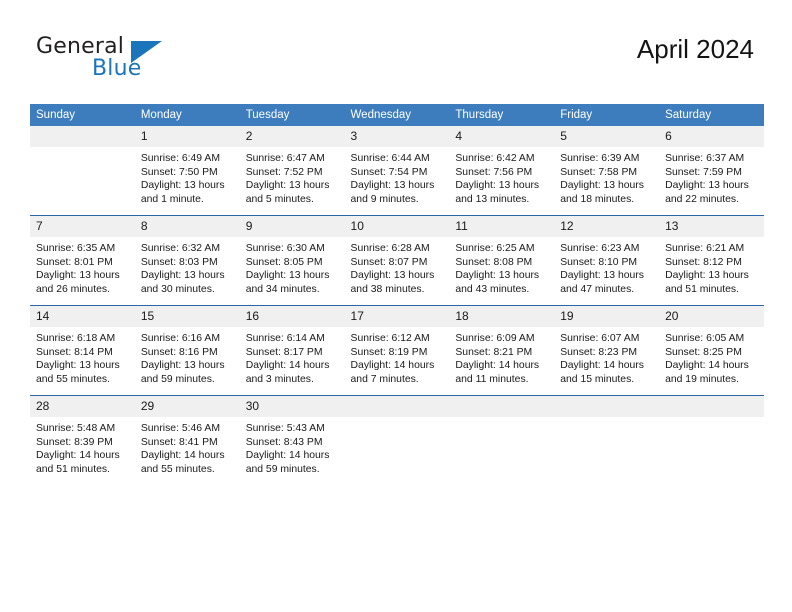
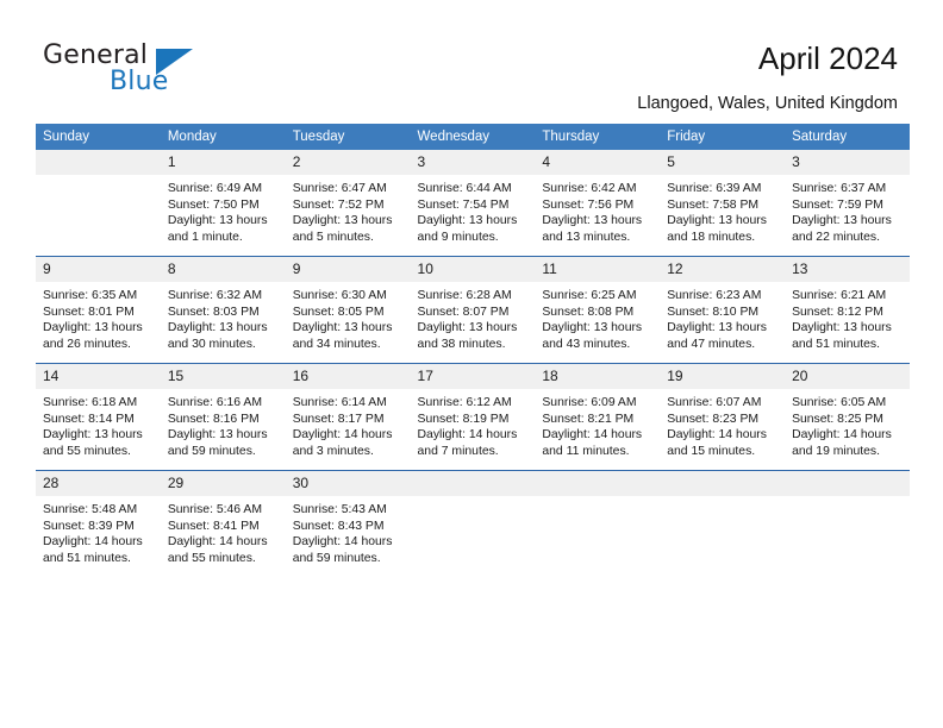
  General
  Blue
  April 2024
+ Llangoed, Wales, United Kingdom
  Sunday	Monday	Tuesday	Wednesday	Thursday	Friday	Saturday
- 	1Sunrise: 6:49 AMSunset: 7:50 PMDaylight: 13 hoursand 1 minute.	2Sunrise: 6:47 AMSunset: 7:52 PMDaylight: 13 hoursand 5 minutes.	3Sunrise: 6:44 AMSunset: 7:54 PMDaylight: 13 hoursand 9 minutes.	4Sunrise: 6:42 AMSunset: 7:56 PMDaylight: 13 hoursand 13 minutes.	5Sunrise: 6:39 AMSunset: 7:58 PMDaylight: 13 hoursand 18 minutes.	6Sunrise: 6:37 AMSunset: 7:59 PMDaylight: 13 hoursand 22 minutes.
+ 	1Sunrise: 6:49 AMSunset: 7:50 PMDaylight: 13 hoursand 1 minute.	2Sunrise: 6:47 AMSunset: 7:52 PMDaylight: 13 hoursand 5 minutes.	3Sunrise: 6:44 AMSunset: 7:54 PMDaylight: 13 hoursand 9 minutes.	4Sunrise: 6:42 AMSunset: 7:56 PMDaylight: 13 hoursand 13 minutes.	5Sunrise: 6:39 AMSunset: 7:58 PMDaylight: 13 hoursand 18 minutes.	3Sunrise: 6:37 AMSunset: 7:59 PMDaylight: 13 hoursand 22 minutes.
- 7Sunrise: 6:35 AMSunset: 8:01 PMDaylight: 13 hoursand 26 minutes.	8Sunrise: 6:32 AMSunset: 8:03 PMDaylight: 13 hoursand 30 minutes.	9Sunrise: 6:30 AMSunset: 8:05 PMDaylight: 13 hoursand 34 minutes.	10Sunrise: 6:28 AMSunset: 8:07 PMDaylight: 13 hoursand 38 minutes.	11Sunrise: 6:25 AMSunset: 8:08 PMDaylight: 13 hoursand 43 minutes.	12Sunrise: 6:23 AMSunset: 8:10 PMDaylight: 13 hoursand 47 minutes.	13Sunrise: 6:21 AMSunset: 8:12 PMDaylight: 13 hoursand 51 minutes.
+ 9Sunrise: 6:35 AMSunset: 8:01 PMDaylight: 13 hoursand 26 minutes.	8Sunrise: 6:32 AMSunset: 8:03 PMDaylight: 13 hoursand 30 minutes.	9Sunrise: 6:30 AMSunset: 8:05 PMDaylight: 13 hoursand 34 minutes.	10Sunrise: 6:28 AMSunset: 8:07 PMDaylight: 13 hoursand 38 minutes.	11Sunrise: 6:25 AMSunset: 8:08 PMDaylight: 13 hoursand 43 minutes.	12Sunrise: 6:23 AMSunset: 8:10 PMDaylight: 13 hoursand 47 minutes.	13Sunrise: 6:21 AMSunset: 8:12 PMDaylight: 13 hoursand 51 minutes.
  14Sunrise: 6:18 AMSunset: 8:14 PMDaylight: 13 hoursand 55 minutes.	15Sunrise: 6:16 AMSunset: 8:16 PMDaylight: 13 hoursand 59 minutes.	16Sunrise: 6:14 AMSunset: 8:17 PMDaylight: 14 hoursand 3 minutes.	17Sunrise: 6:12 AMSunset: 8:19 PMDaylight: 14 hoursand 7 minutes.	18Sunrise: 6:09 AMSunset: 8:21 PMDaylight: 14 hoursand 11 minutes.	19Sunrise: 6:07 AMSunset: 8:23 PMDaylight: 14 hoursand 15 minutes.	20Sunrise: 6:05 AMSunset: 8:25 PMDaylight: 14 hoursand 19 minutes.
  28Sunrise: 5:48 AMSunset: 8:39 PMDaylight: 14 hoursand 51 minutes.	29Sunrise: 5:46 AMSunset: 8:41 PMDaylight: 14 hoursand 55 minutes.	30Sunrise: 5:43 AMSunset: 8:43 PMDaylight: 14 hoursand 59 minutes.
